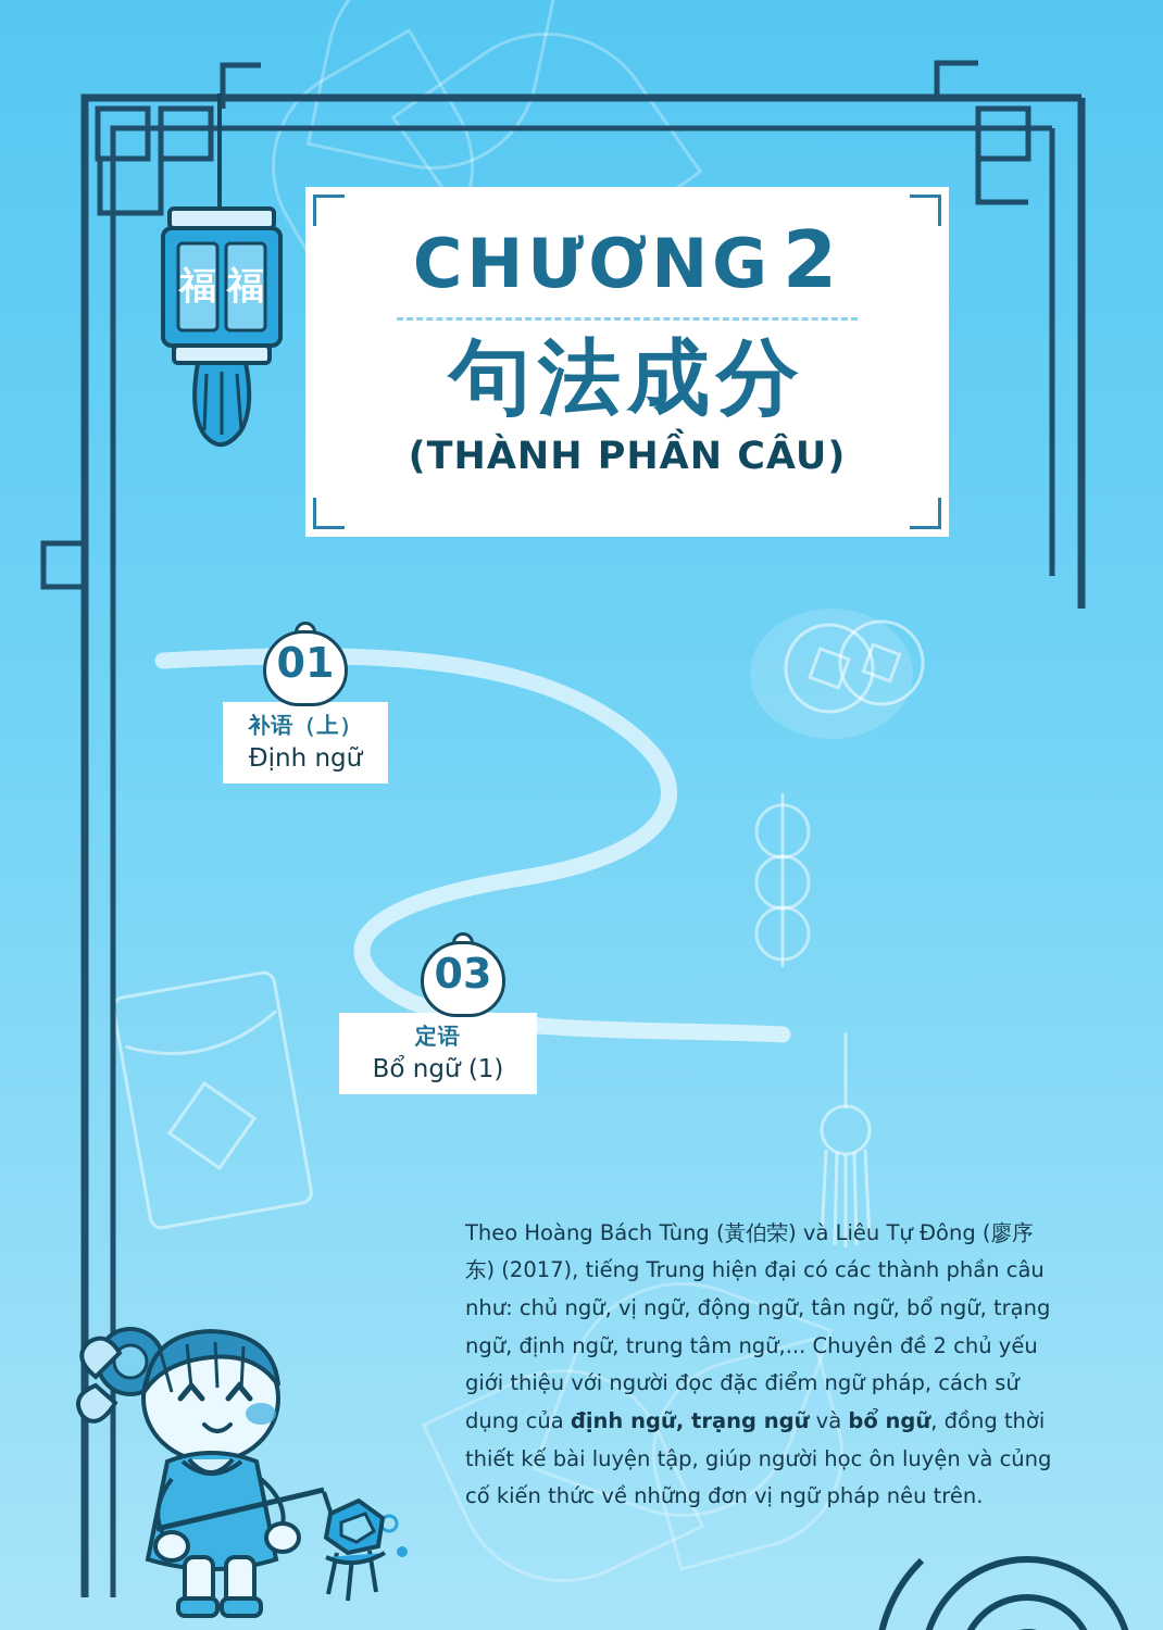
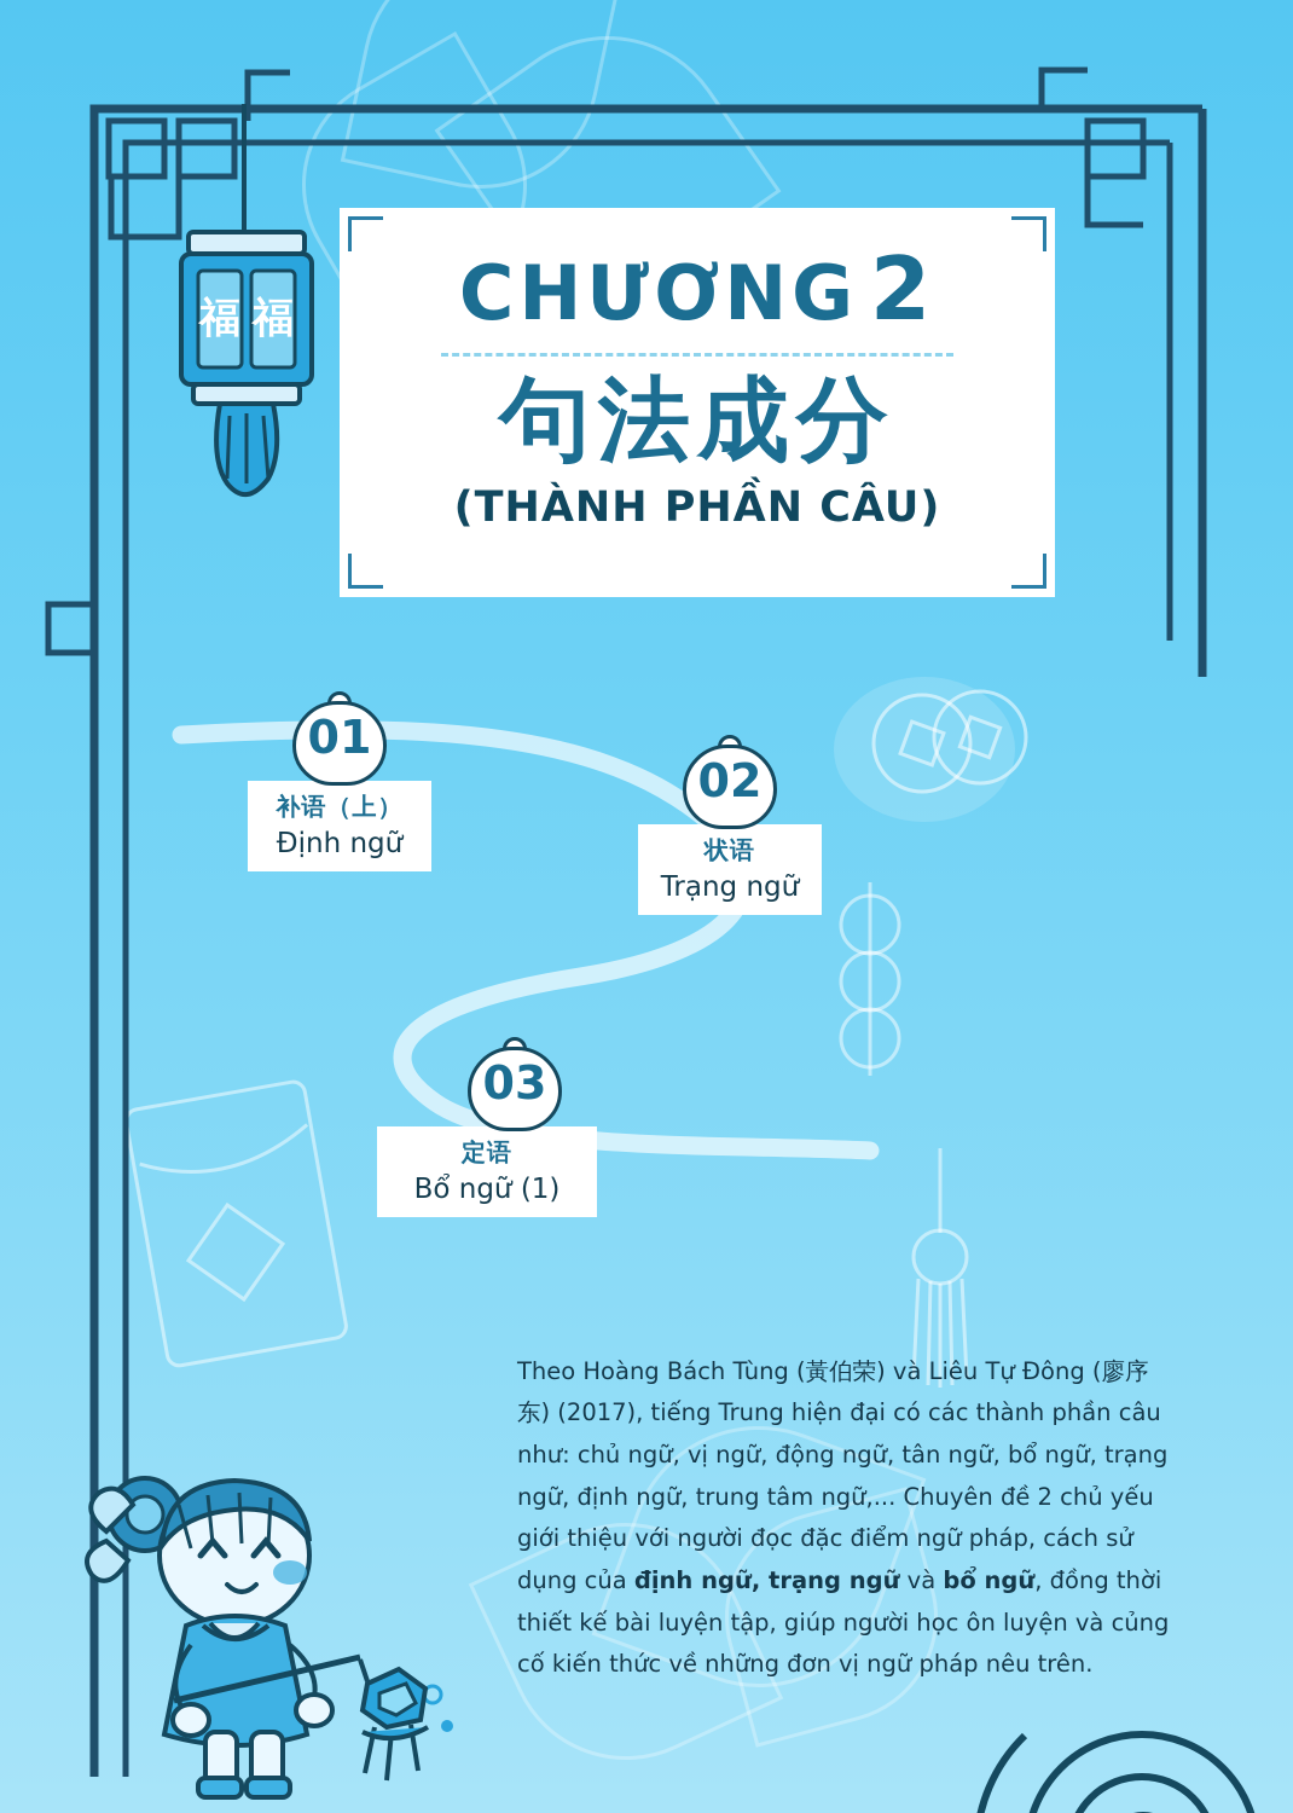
  福
  福
  CHƯƠNG 2
  句法成分
  (THÀNH PHẦN CÂU)
  01
  补语（上）
  Định ngữ
+ 02
+ 状语
+ Trạng ngữ
  03
  定语
  Bổ ngữ (1)
  Theo Hoàng Bách Tùng (黃伯荣) và Liêu Tự Đông (廖序东) (2017), tiếng Trung hiện đại có các thành phần câu như: chủ ngữ, vị ngữ, động ngữ, tân ngữ, bổ ngữ, trạng ngữ, định ngữ, trung tâm ngữ,... Chuyên đề 2 chủ yếu giới thiệu với người đọc đặc điểm ngữ pháp, cách sử dụng của định ngữ, trạng ngữ và bổ ngữ, đồng thời thiết kế bài luyện tập, giúp người học ôn luyện và củng cố kiến thức về những đơn vị ngữ pháp nêu trên.
